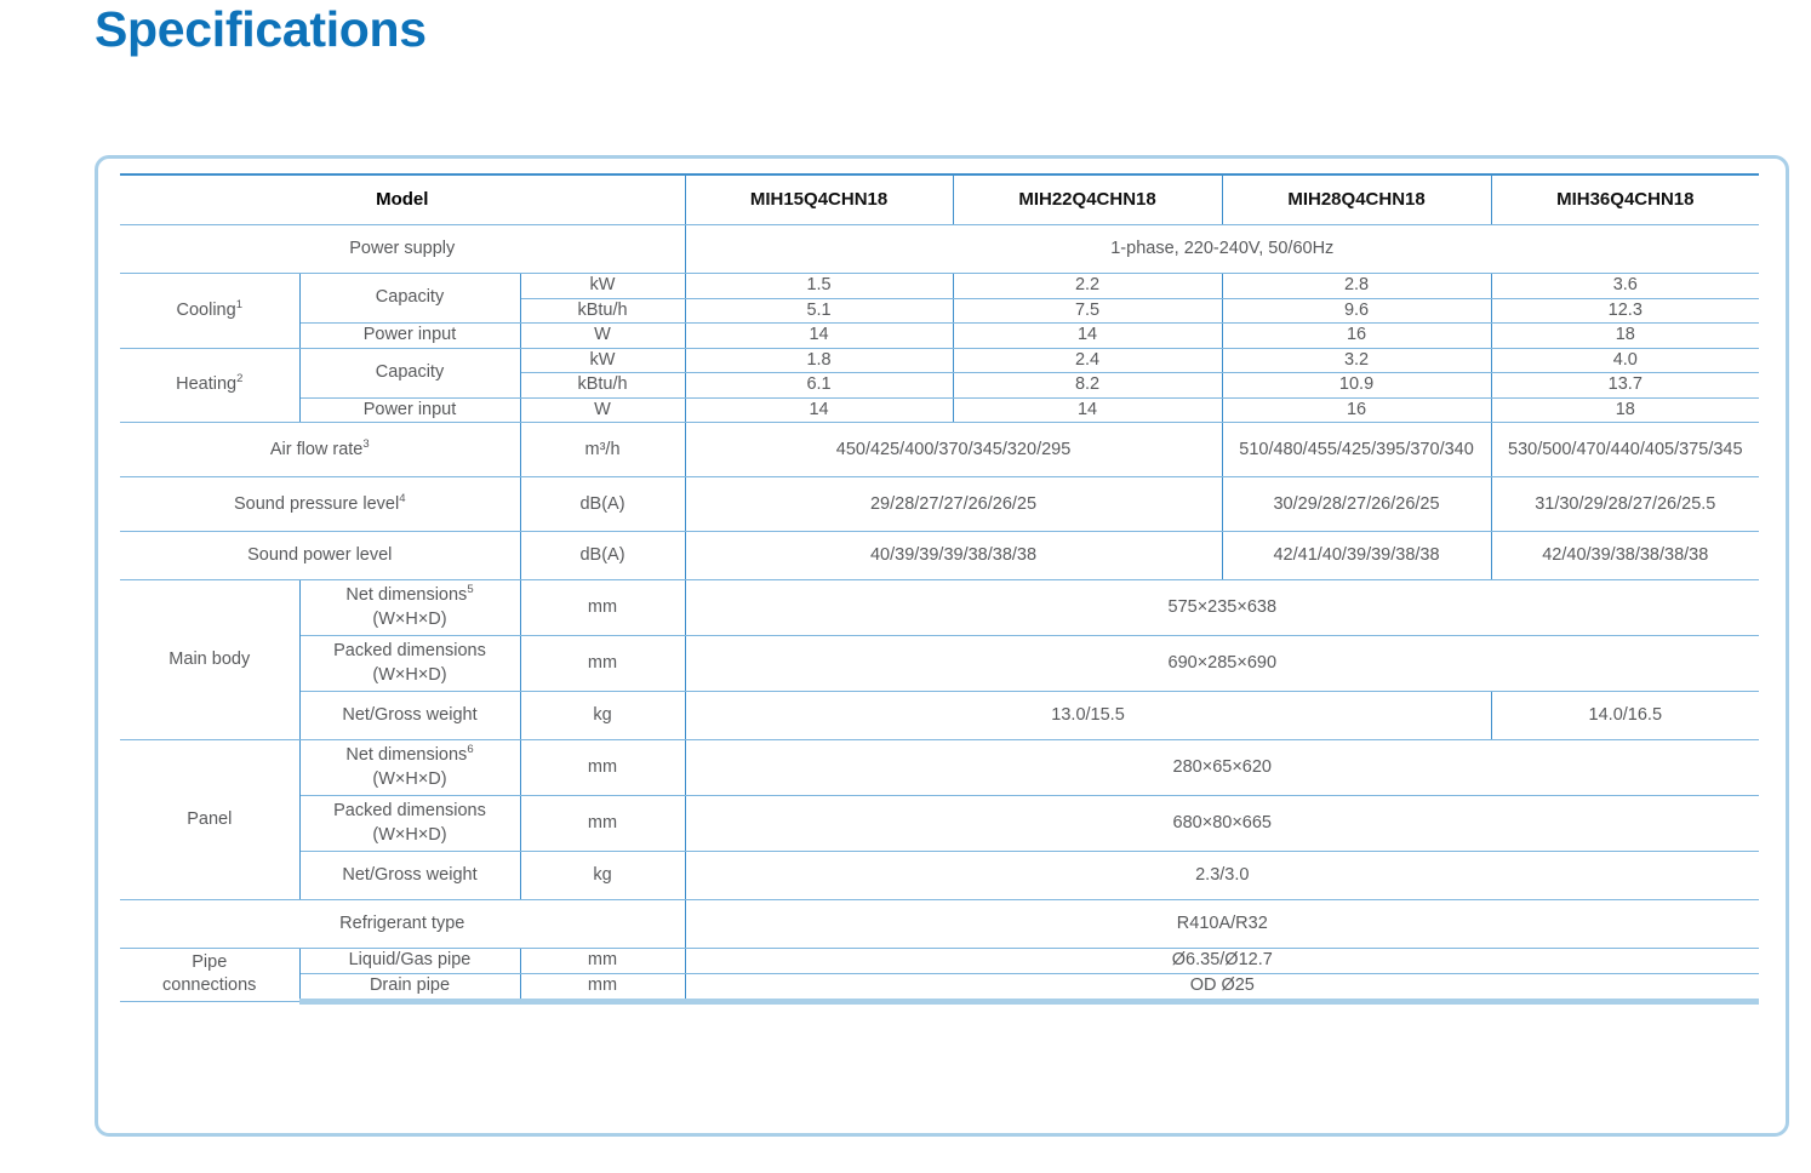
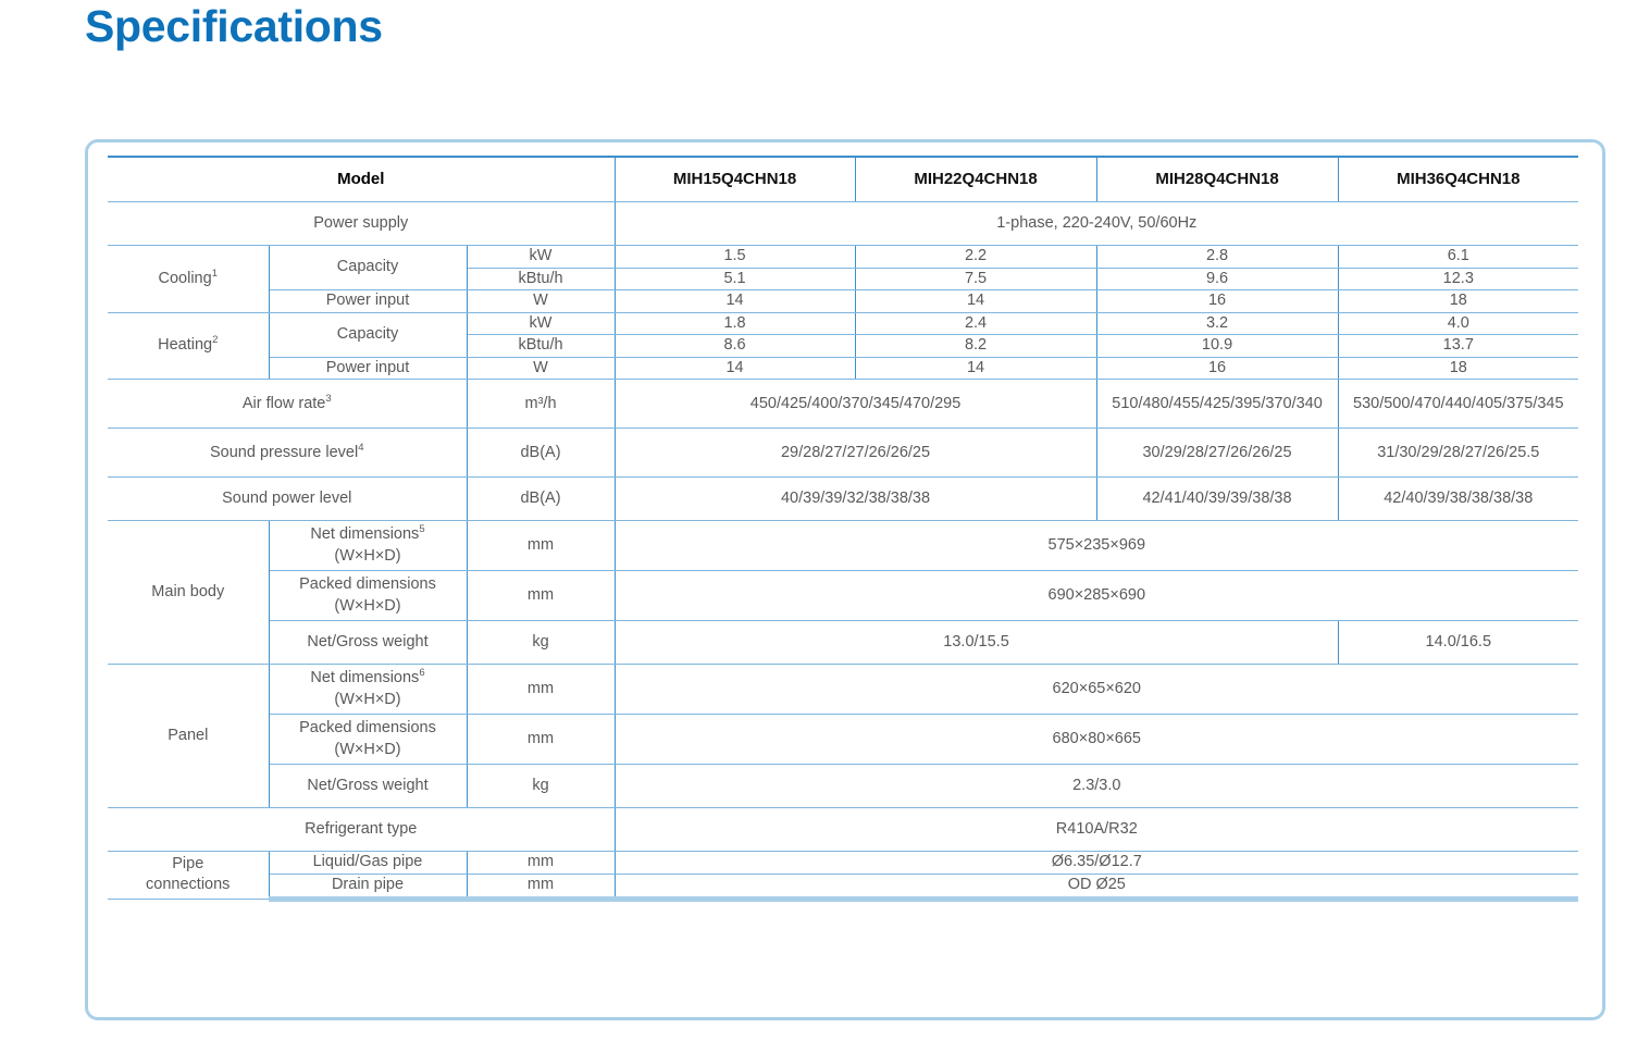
  Specifications
  Model	MIH15Q4CHN18	MIH22Q4CHN18	MIH28Q4CHN18	MIH36Q4CHN18
  Power supply	1-phase, 220-240V, 50/60Hz
- Cooling1	Capacity	kW	1.5	2.2	2.8	3.6
+ Cooling1	Capacity	kW	1.5	2.2	2.8	6.1
  kBtu/h	5.1	7.5	9.6	12.3
  Power input	W	14	14	16	18
  Heating2	Capacity	kW	1.8	2.4	3.2	4.0
- kBtu/h	6.1	8.2	10.9	13.7
+ kBtu/h	8.6	8.2	10.9	13.7
  Power input	W	14	14	16	18
- Air flow rate3	m³/h	450/425/400/370/345/320/295	510/480/455/425/395/370/340	530/500/470/440/405/375/345
+ Air flow rate3	m³/h	450/425/400/370/345/470/295	510/480/455/425/395/370/340	530/500/470/440/405/375/345
  Sound pressure level4	dB(A)	29/28/27/27/26/26/25	30/29/28/27/26/26/25	31/30/29/28/27/26/25.5
- Sound power level	dB(A)	40/39/39/39/38/38/38	42/41/40/39/39/38/38	42/40/39/38/38/38/38
+ Sound power level	dB(A)	40/39/39/32/38/38/38	42/41/40/39/39/38/38	42/40/39/38/38/38/38
- Main body	Net dimensions5 (W×H×D)	mm	575×235×638
+ Main body	Net dimensions5 (W×H×D)	mm	575×235×969
  Packed dimensions (W×H×D)	mm	690×285×690
  Net/Gross weight	kg	13.0/15.5	14.0/16.5
- Panel	Net dimensions6 (W×H×D)	mm	280×65×620
+ Panel	Net dimensions6 (W×H×D)	mm	620×65×620
  Packed dimensions (W×H×D)	mm	680×80×665
  Net/Gross weight	kg	2.3/3.0
  Refrigerant type	R410A/R32
  Pipe connections	Liquid/Gas pipe	mm	Ø6.35/Ø12.7
  Drain pipe	mm	OD Ø25
